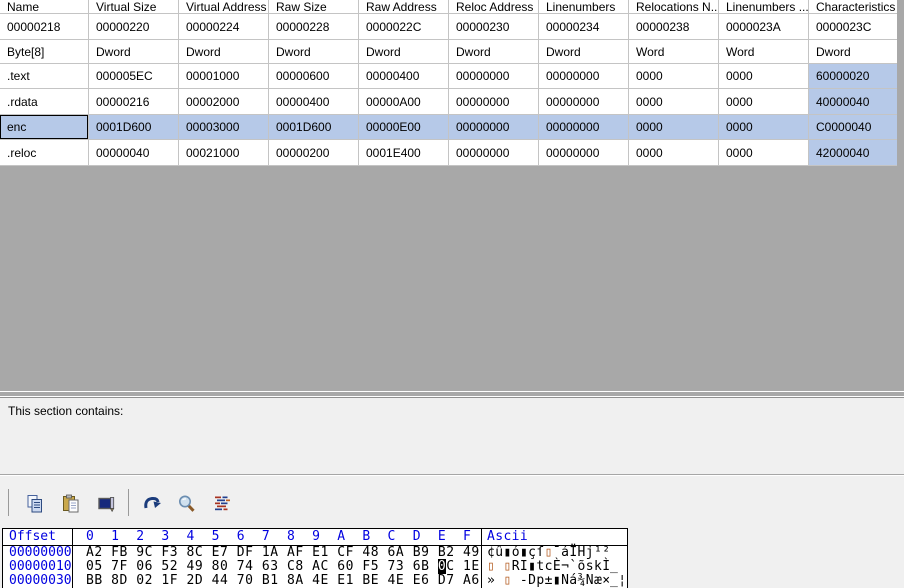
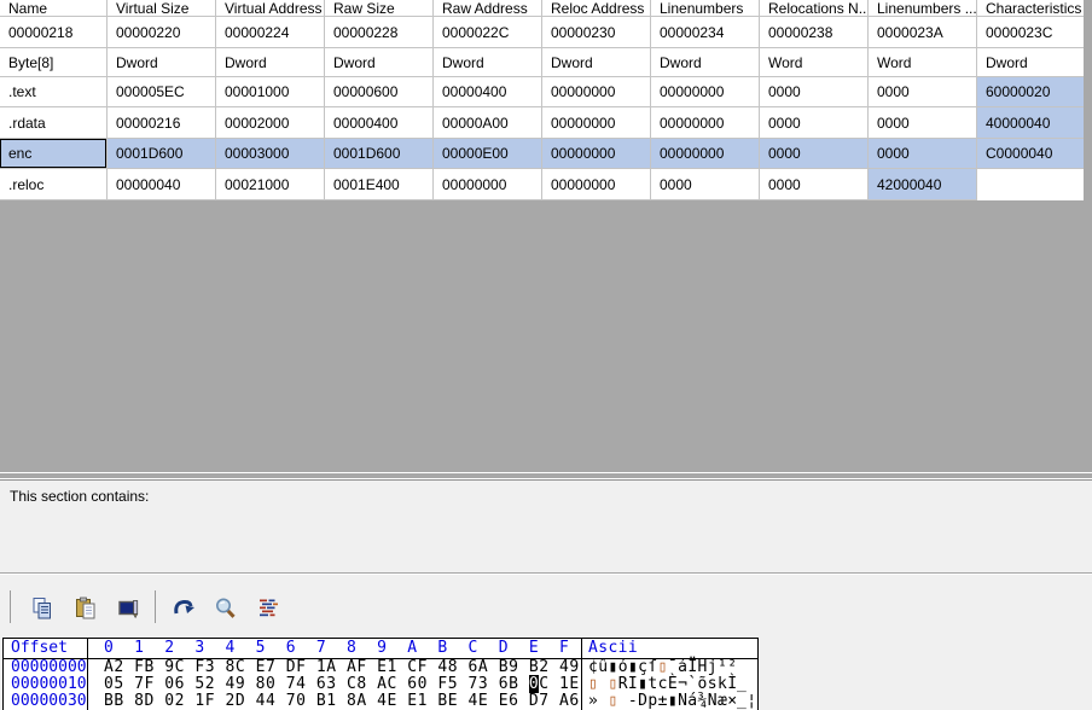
  Name
  Virtual Size
  Virtual Address
  Raw Size
  Raw Address
  Reloc Address
  Linenumbers
  Relocations N..
  Linenumbers ...
  Characteristics
  00000218
  00000220
  00000224
  00000228
  0000022C
  00000230
  00000234
  00000238
  0000023A
  0000023C
  Byte[8]
  Dword
  Dword
  Dword
  Dword
  Dword
  Dword
  Word
  Word
  Dword
  .text
  000005EC
  00001000
  00000600
  00000400
  00000000
  00000000
  0000
  0000
  60000020
  .rdata
  00000216
  00002000
  00000400
  00000A00
  00000000
  00000000
  0000
  0000
  40000040
  enc
  0001D600
  00003000
  0001D600
  00000E00
  00000000
  00000000
  0000
  0000
  C0000040
  .reloc
  00000040
  00021000
- 00000200
  0001E400
  00000000
  00000000
  0000
  0000
  42000040
  This section contains:
  Offset
  0 1 2 3 4 5 6 7 8 9 A B C D E F
  Ascii
  00000000
  A2 FB 9C F3 8C E7 DF 1A AF E1 CF 48 6A B9 B2 49
  ¢û▮ó▮çſ▯¯áÏHj¹²
  00000010
  05 7F 06 52 49 80 74 63 C8 AC 60 F5 73 6B 0C 1E
  ▯ ▯RI▮tcÈ¬`õskÌ̲
  00000030
  BB 8D 02 1F 2D 44 70 B1 8A 4E E1 BE 4E E6 D7 A6
  » ▯ -Dp±▮Ná¾Næ×̲¦
